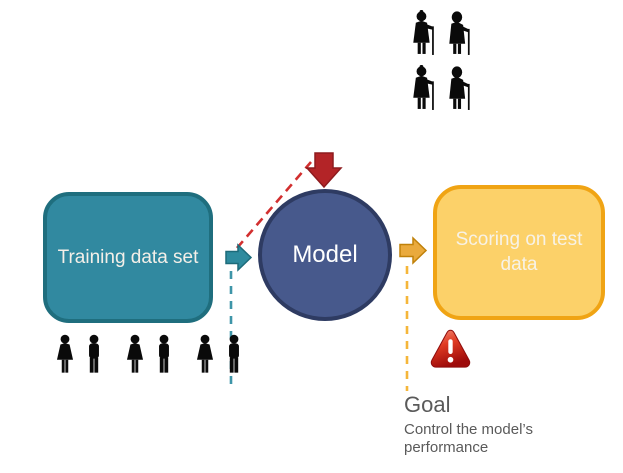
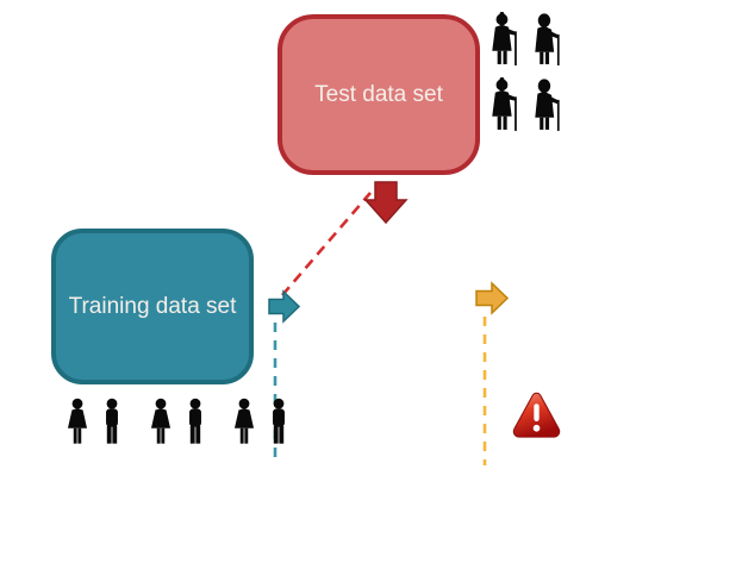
+ Test data set
  Training data set
- Model
- Scoring on test data
- Goal
- Control the model’s performance
